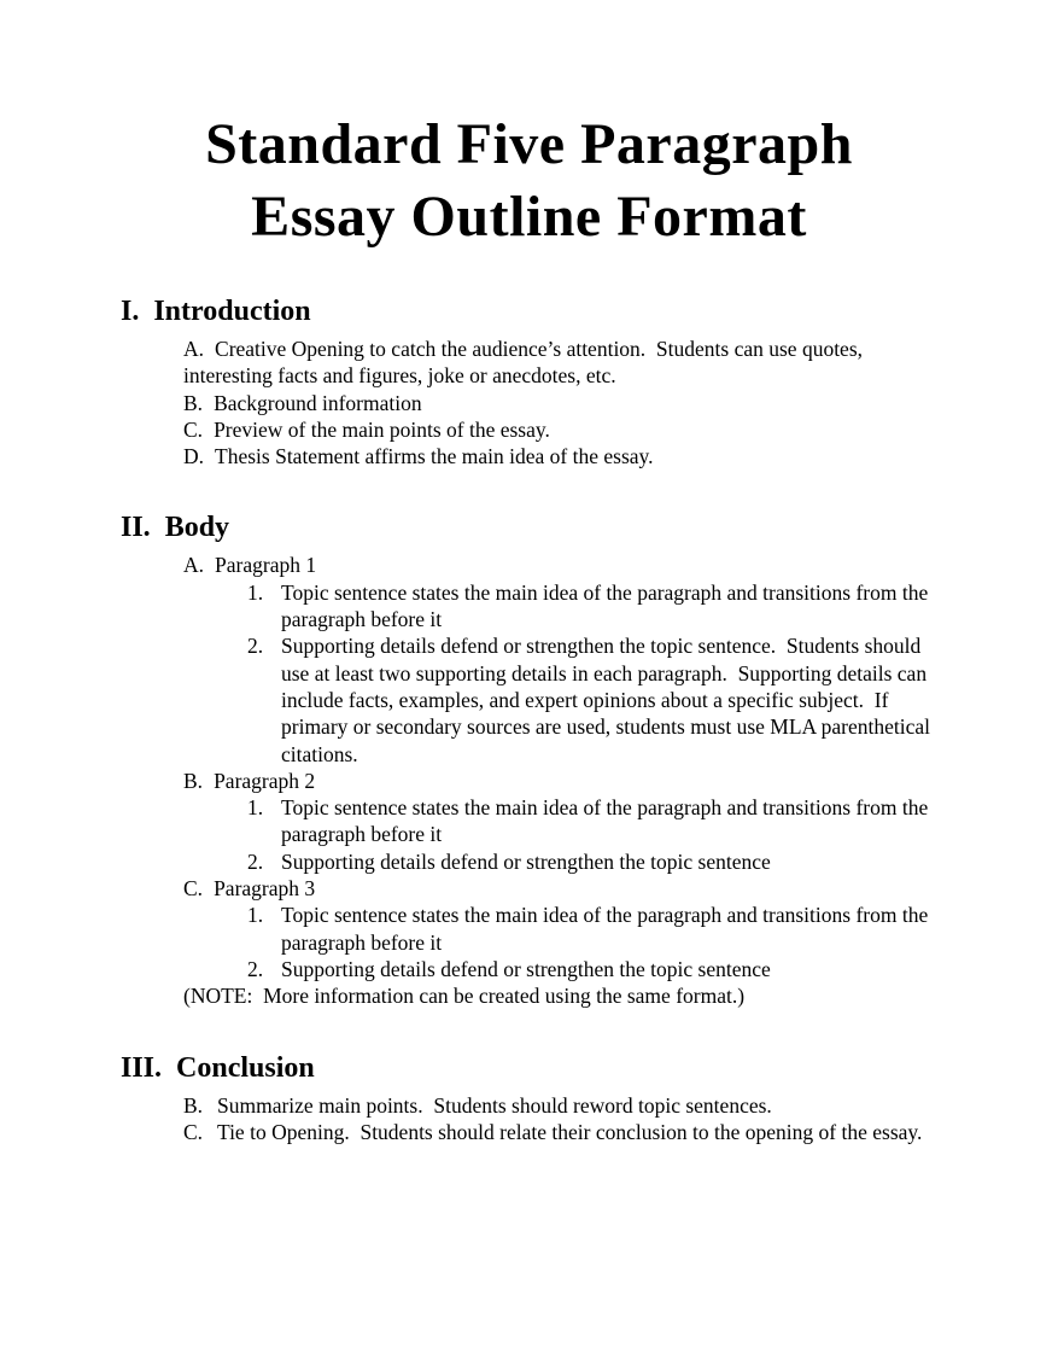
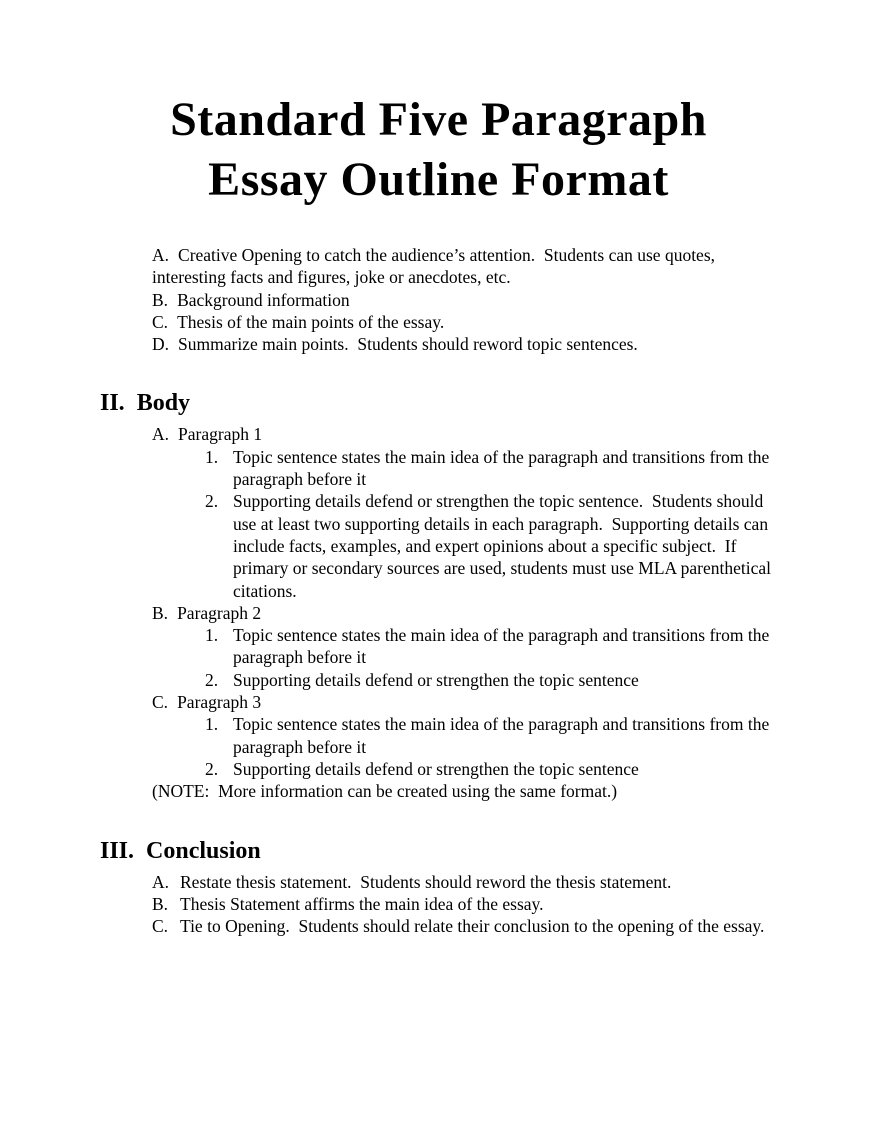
  Standard Five Paragraph
  Essay Outline Format
- I. Introduction
  A. Creative Opening to catch the audience’s attention. Students can use quotes, interesting facts and figures, joke or anecdotes, etc.
  B. Background information
- C. Preview of the main points of the essay.
+ C. Thesis of the main points of the essay.
- D. Thesis Statement affirms the main idea of the essay.
+ D. Summarize main points. Students should reword topic sentences.
  II. Body
  A. Paragraph 1
  1. Topic sentence states the main idea of the paragraph and transitions from the paragraph before it
  2. Supporting details defend or strengthen the topic sentence. Students should use at least two supporting details in each paragraph. Supporting details can include facts, examples, and expert opinions about a specific subject. If primary or secondary sources are used, students must use MLA parenthetical citations.
  B. Paragraph 2
  1. Topic sentence states the main idea of the paragraph and transitions from the paragraph before it
  2. Supporting details defend or strengthen the topic sentence
  C. Paragraph 3
  1. Topic sentence states the main idea of the paragraph and transitions from the paragraph before it
  2. Supporting details defend or strengthen the topic sentence
  (NOTE: More information can be created using the same format.)
  III. Conclusion
+ A. Restate thesis statement. Students should reword the thesis statement.
- B. Summarize main points. Students should reword topic sentences.
+ B. Thesis Statement affirms the main idea of the essay.
  C. Tie to Opening. Students should relate their conclusion to the opening of the essay.
